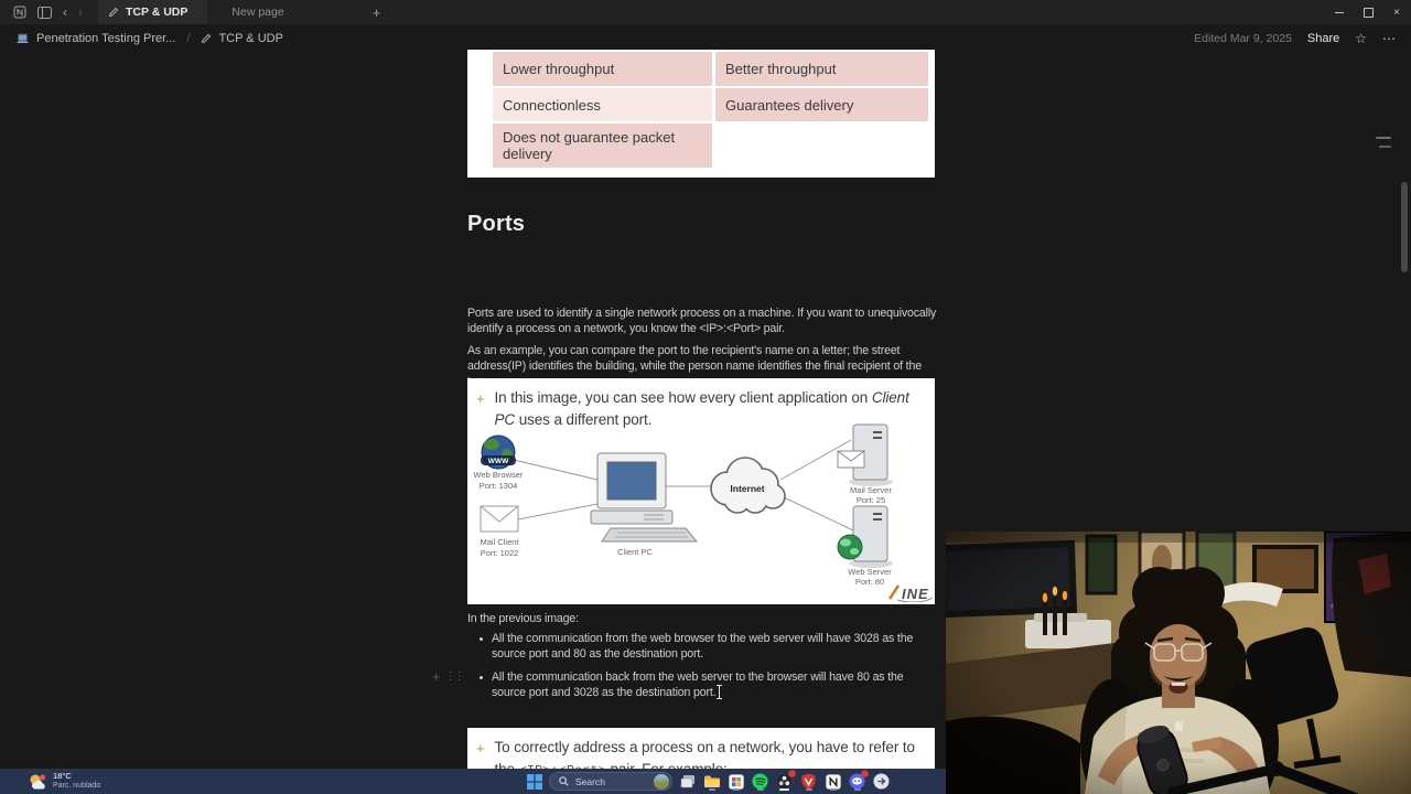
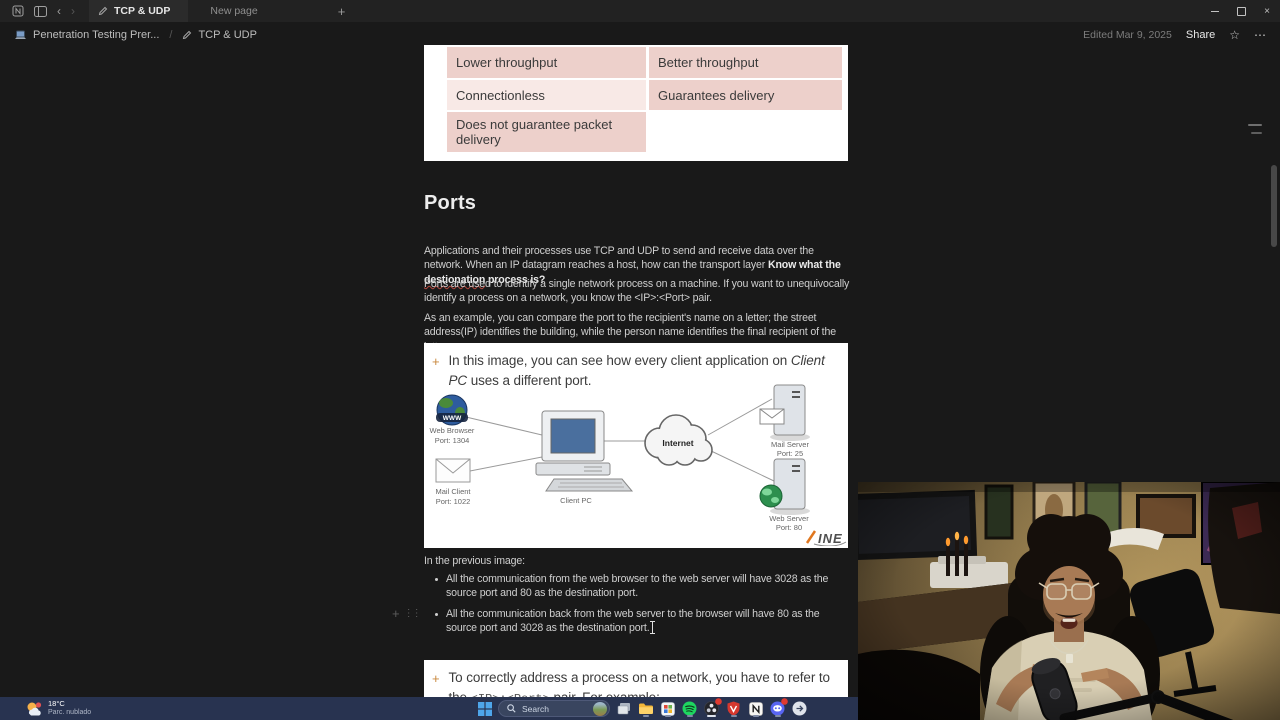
  ‹
  ›
  TCP & UDP
  New page
  +
  ×
  Penetration Testing Prer...
  /
  TCP & UDP
  Edited Mar 9, 2025
  Share
  ☆
  ⋯
  Lower throughput
  Better throughput
  Connectionless
  Guarantees delivery
  Does not guarantee packet delivery
  Ports
+ Applications and their processes use TCP and UDP to send and receive data over the network. When an IP datagram reaches a host, how can the transport layer Know what the destionation process is?
  Ports are used to identify a single network process on a machine. If you want to unequivocally identify a process on a network, you know the <IP>:<Port> pair.
  As an example, you can compare the port to the recipient's name on a letter; the street address(IP) identifies the building, while the person name identifies the final recipient of the
  +
  In this image, you can see how every client application on Client PC uses a different port.
  Web Browser
  Port: 1304
  Mail Client
  Port: 1022
  Client PC
  Internet
  Mail Server
  Port: 25
  Web Server
  Port: 80
  INE
  In the previous image:
  All the communication from the web browser to the web server will have 3028 as the source port and 80 as the destination port.
  All the communication back from the web server to the browser will have 80 as the source port and 3028 as the destination port.
  +
  ⋮⋮
  +
  18°C
  Search
